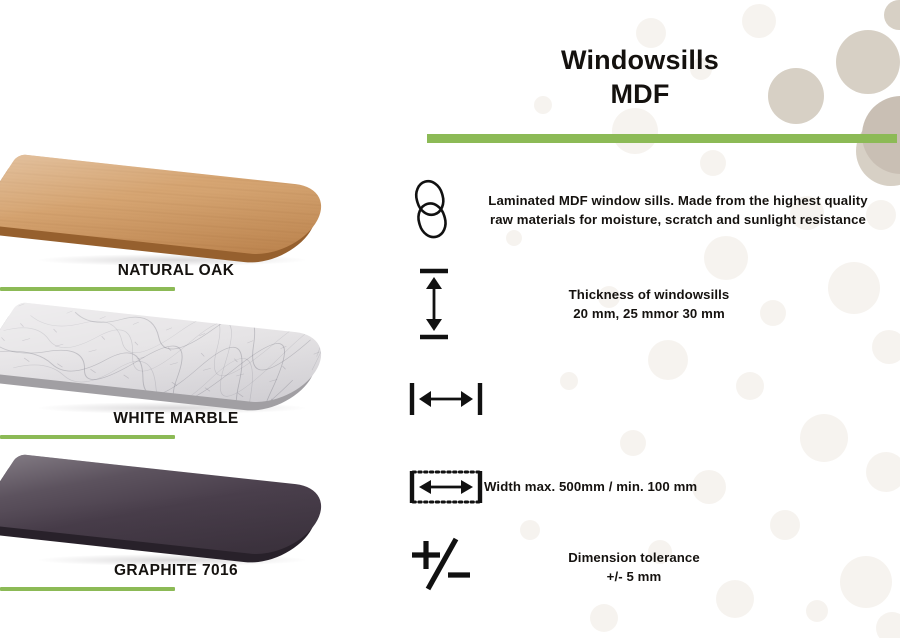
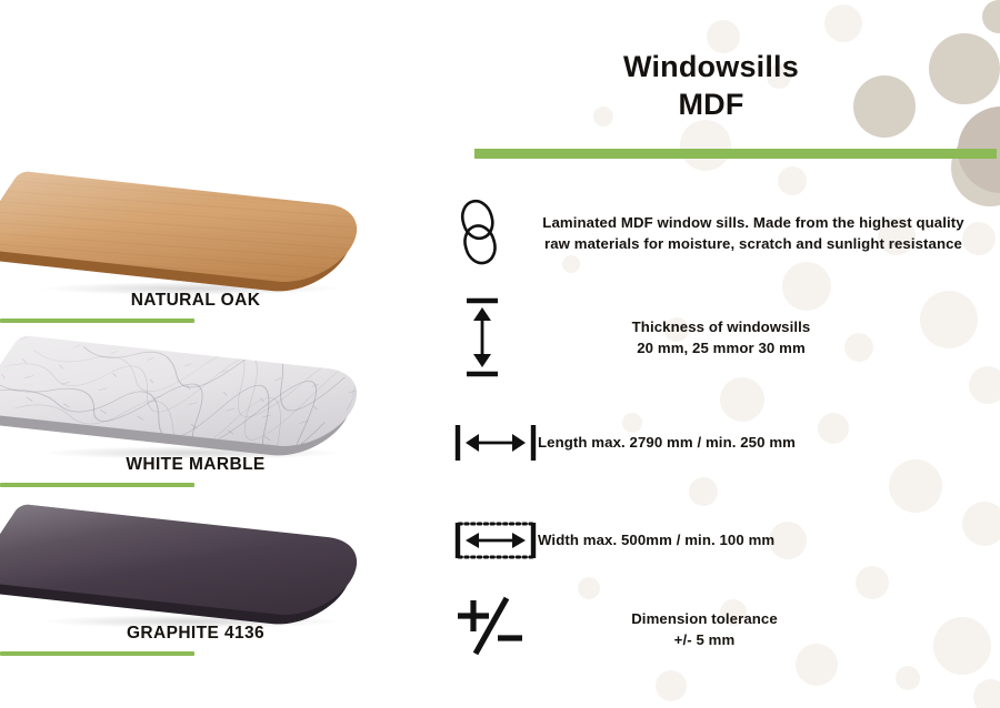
  NATURAL OAK
  WHITE MARBLE
- GRAPHITE 7016
+ GRAPHITE 4136
  Windowsills
  MDF
  Laminated MDF window sills. Made from the highest quality raw materials for moisture, scratch and sunlight resistance
  Thickness of windowsills
  20 mm, 25 mmor 30 mm
+ Length max. 2790 mm / min. 250 mm
  Width max. 500mm / min. 100 mm
  Dimension tolerance
  +/- 5 mm
